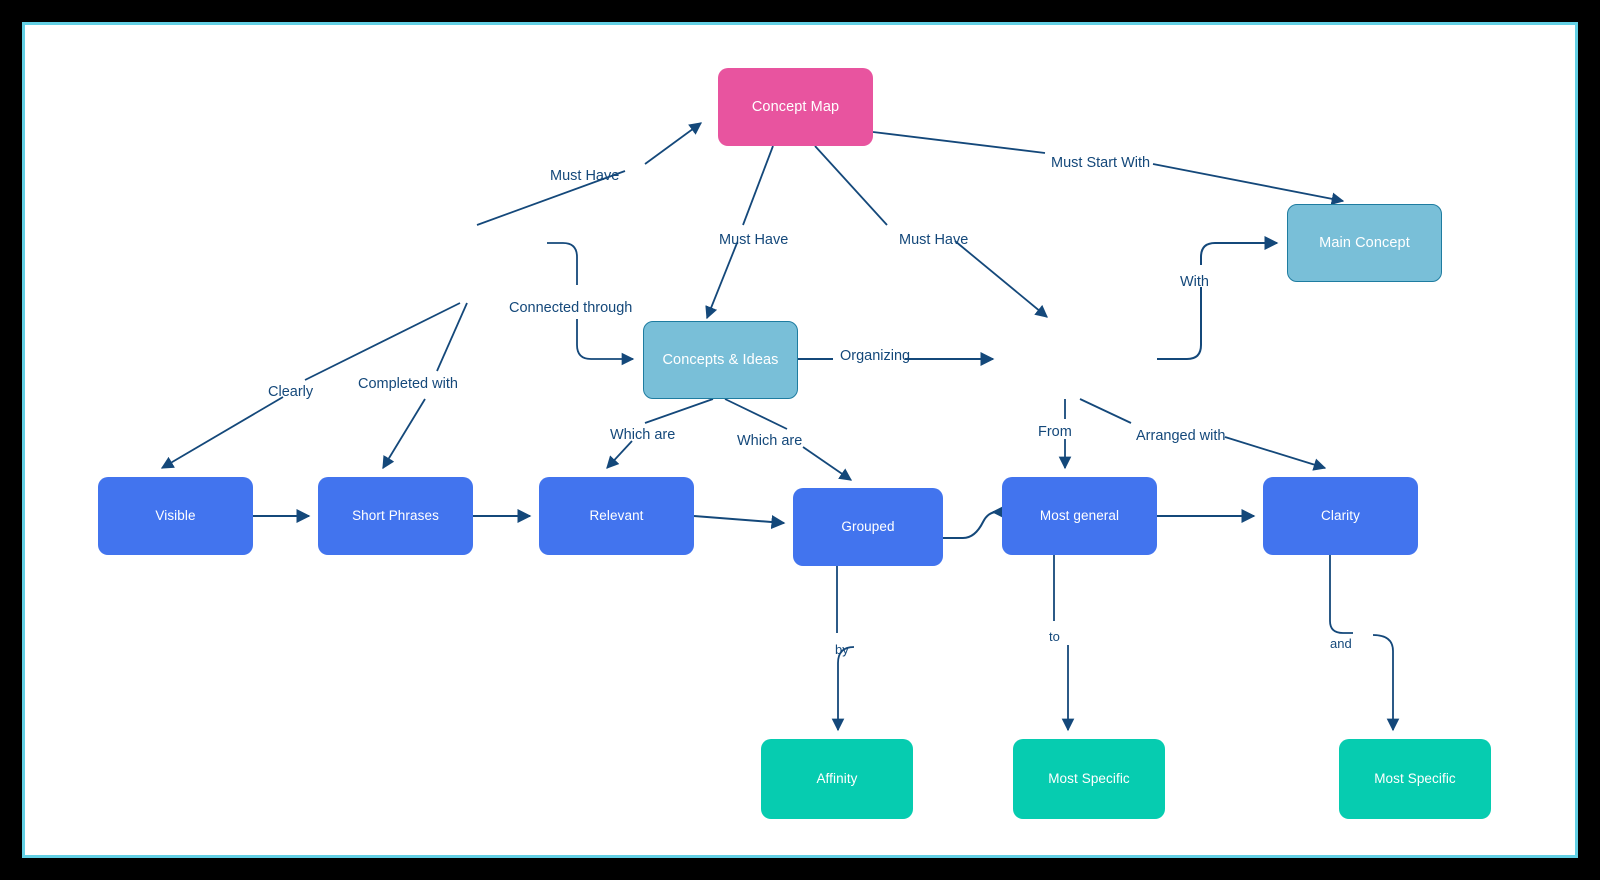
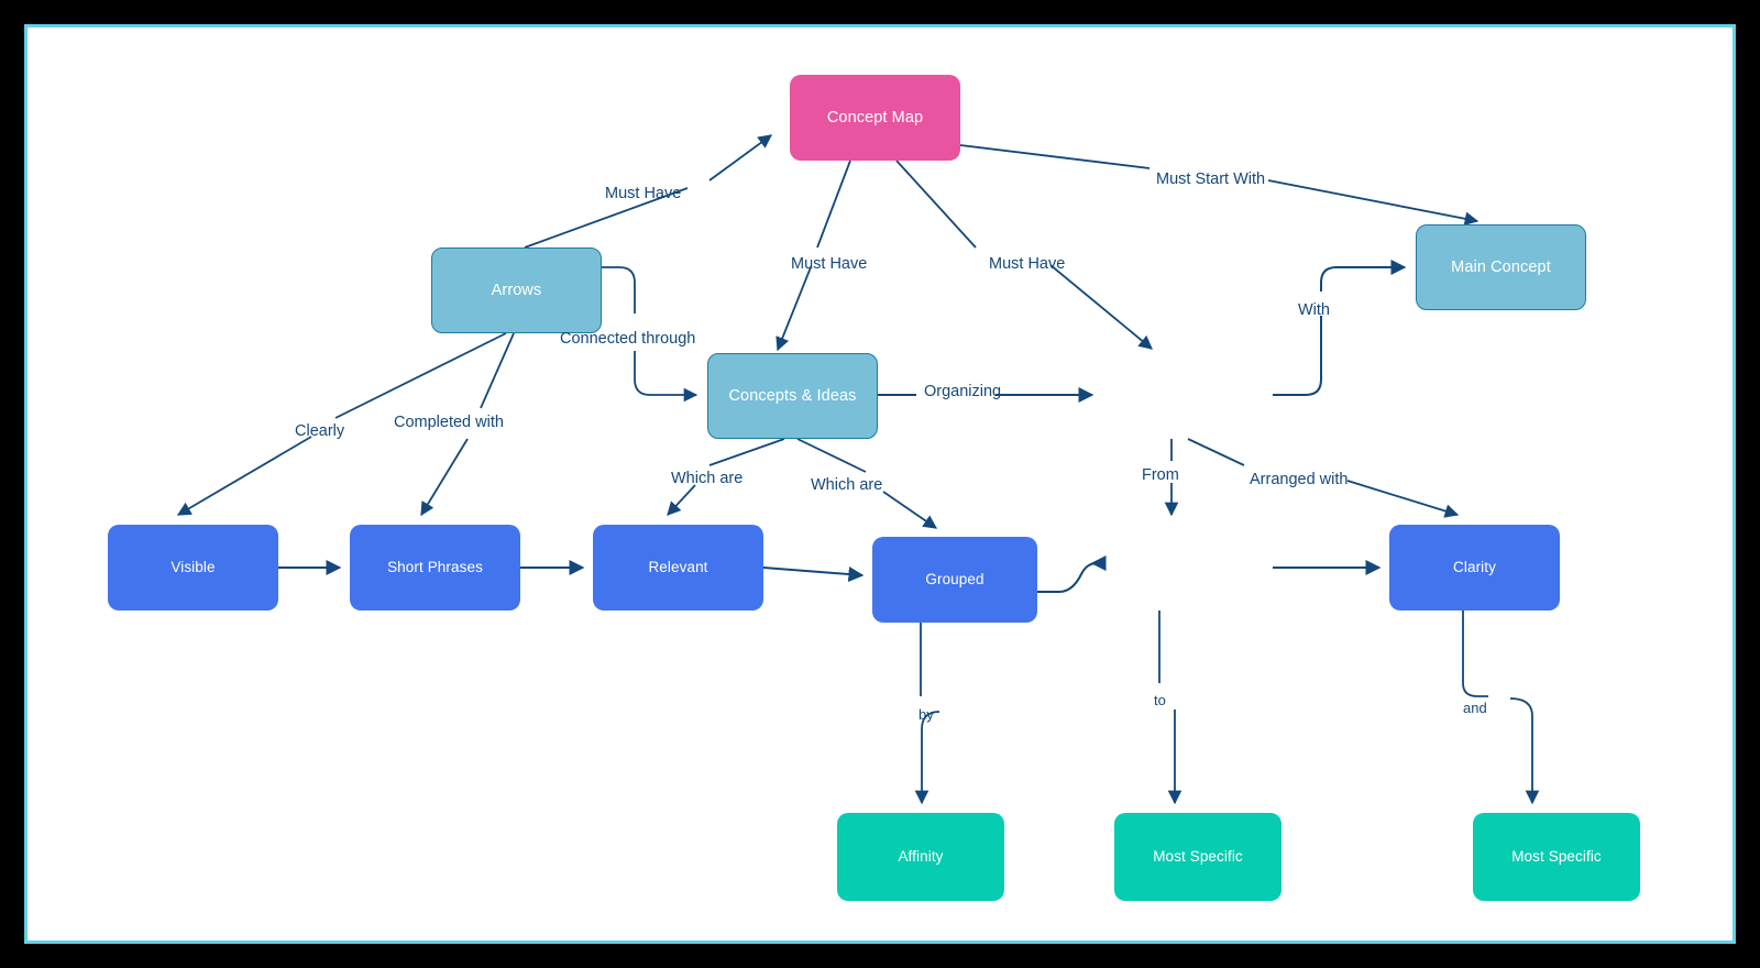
  Concept Map
+ Arrows
  Main Concept
  Concepts & Ideas
  Visible
  Short Phrases
  Relevant
  Grouped
- Most general
  Clarity
  Affinity
  Most Specific
  Most Specific
  Must Have
  Must Have
  Must Have
  Must Start With
  Connected through
  Clearly
  Completed with
  Organizing
  With
  Which are
  Which are
  From
  Arranged with
  by
  to
  and
